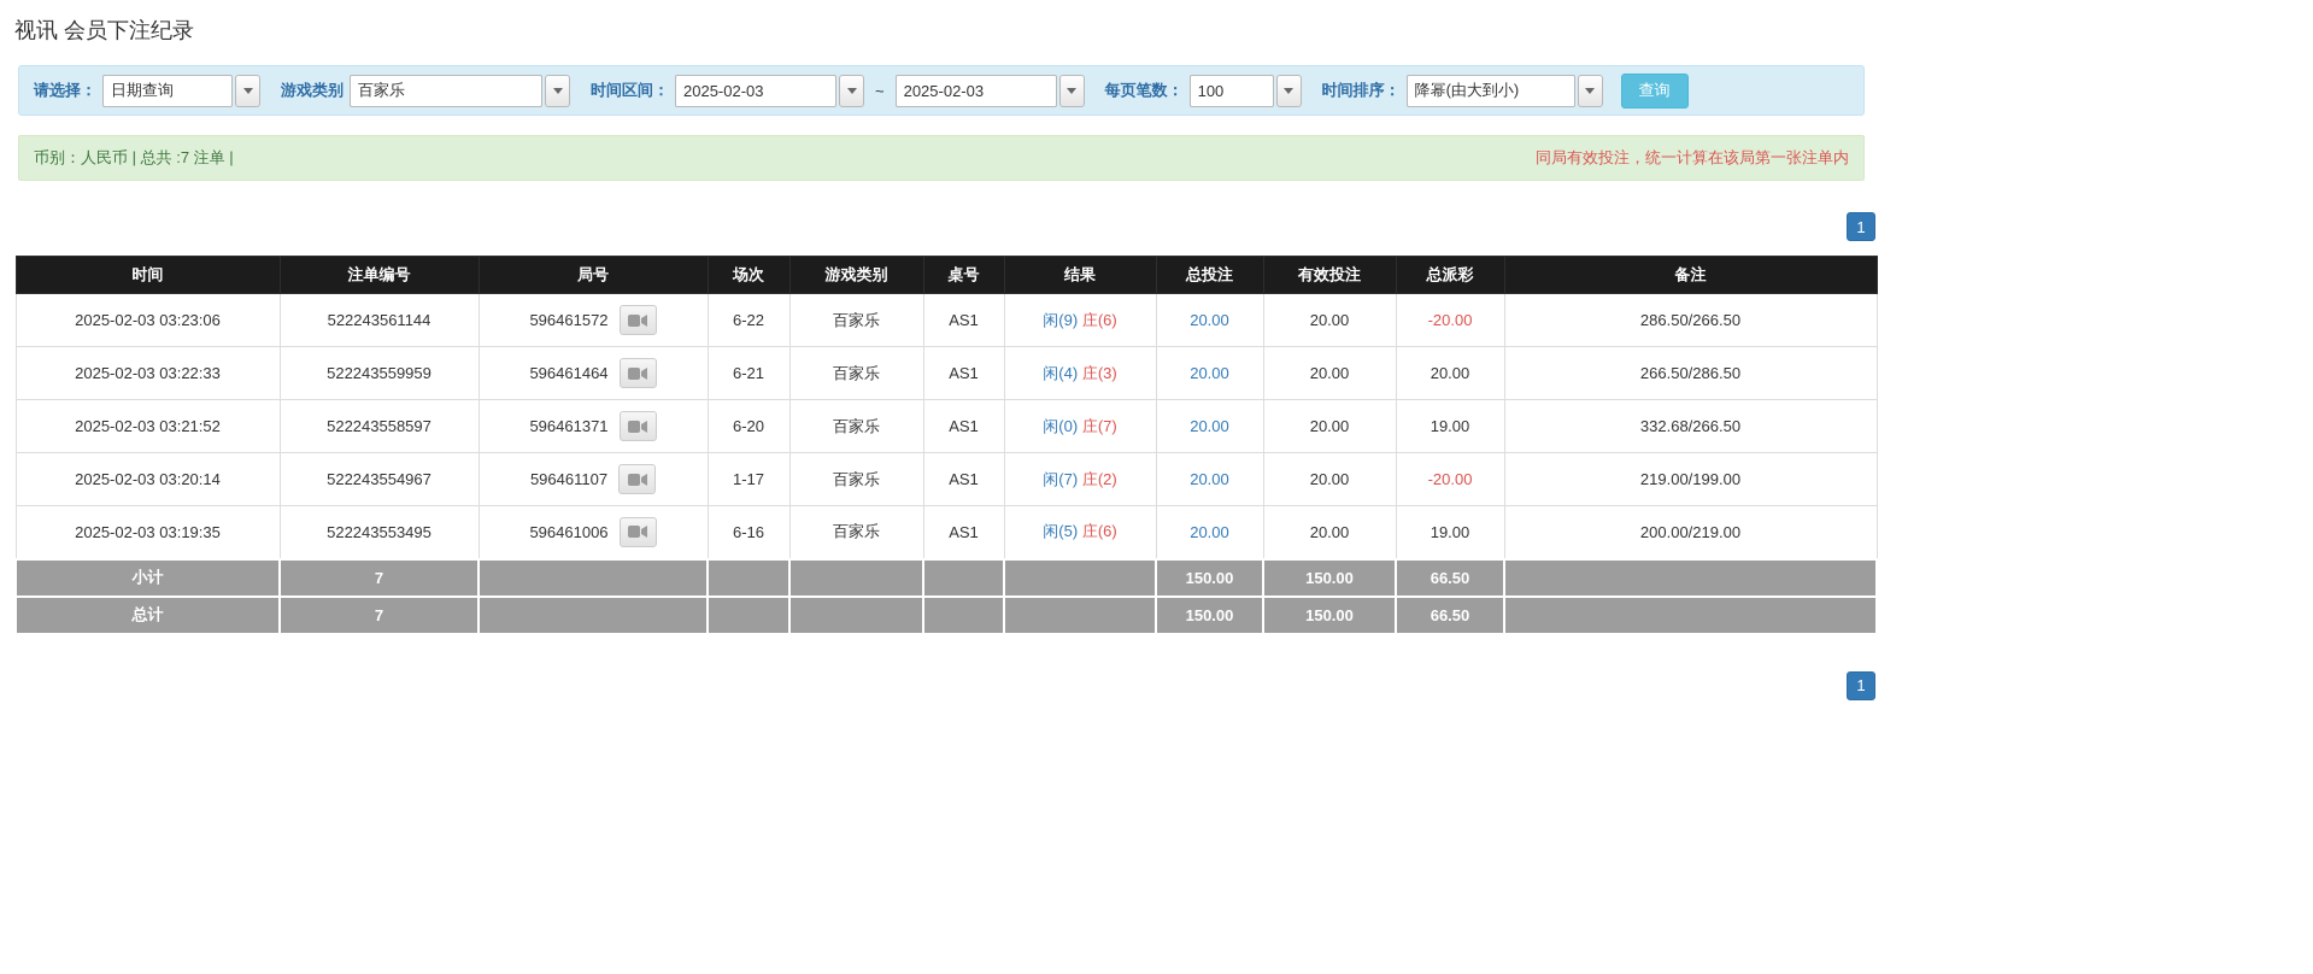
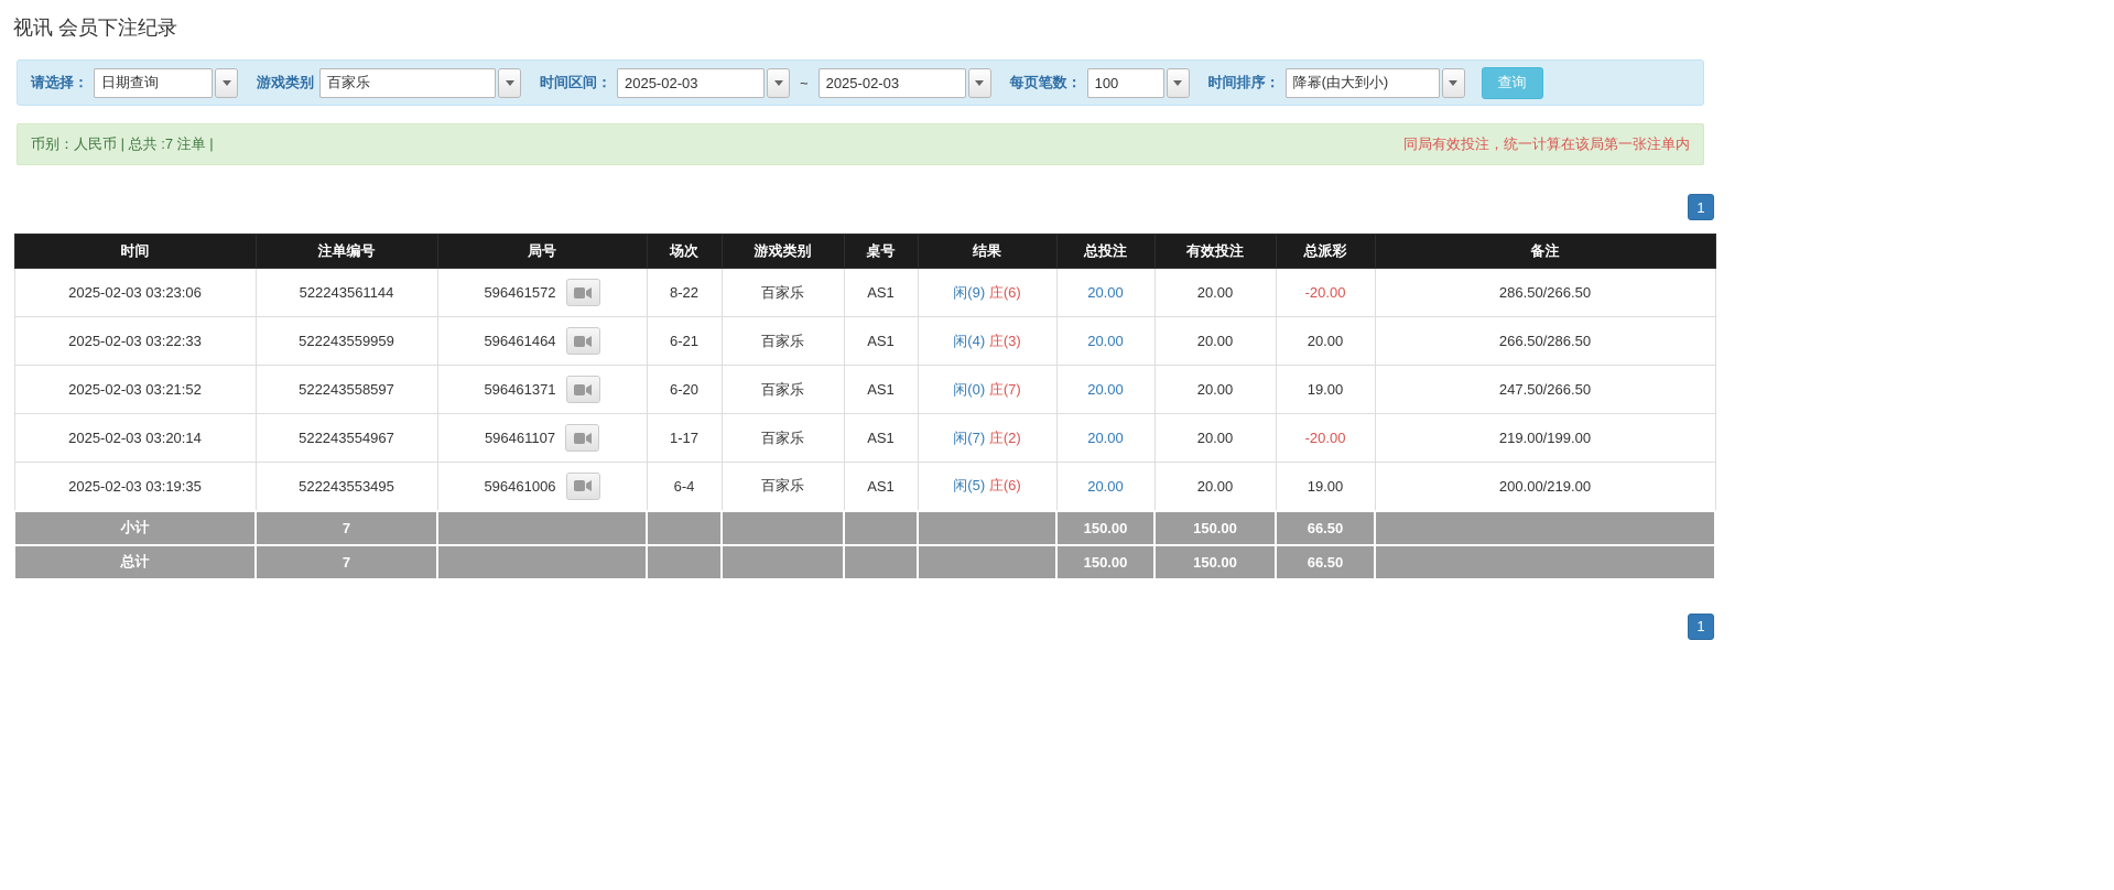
  视讯 会员下注纪录
  请选择：
  日期查询
  游戏类别
  百家乐
  时间区间：
  2025-02-03
  ~
  2025-02-03
  每页笔数：
  100
  时间排序：
  降幂(由大到小)
  查询
  币别：人民币 | 总共 :7 注单 |
  同局有效投注，统一计算在该局第一张注单内
  1
  时间	注单编号	局号	场次	游戏类别	桌号	结果	总投注	有效投注	总派彩	备注
- 2025-02-03 03:23:06	522243561144	596461572	6-22	百家乐	AS1	闲(9) 庄(6)	20.00	20.00	-20.00	286.50/266.50
+ 2025-02-03 03:23:06	522243561144	596461572	8-22	百家乐	AS1	闲(9) 庄(6)	20.00	20.00	-20.00	286.50/266.50
  2025-02-03 03:22:33	522243559959	596461464	6-21	百家乐	AS1	闲(4) 庄(3)	20.00	20.00	20.00	266.50/286.50
- 2025-02-03 03:21:52	522243558597	596461371	6-20	百家乐	AS1	闲(0) 庄(7)	20.00	20.00	19.00	332.68/266.50
+ 2025-02-03 03:21:52	522243558597	596461371	6-20	百家乐	AS1	闲(0) 庄(7)	20.00	20.00	19.00	247.50/266.50
  2025-02-03 03:20:14	522243554967	596461107	1-17	百家乐	AS1	闲(7) 庄(2)	20.00	20.00	-20.00	219.00/199.00
- 2025-02-03 03:19:35	522243553495	596461006	6-16	百家乐	AS1	闲(5) 庄(6)	20.00	20.00	19.00	200.00/219.00
+ 2025-02-03 03:19:35	522243553495	596461006	6-4	百家乐	AS1	闲(5) 庄(6)	20.00	20.00	19.00	200.00/219.00
  小计	7						150.00	150.00	66.50
  总计	7						150.00	150.00	66.50
  1
